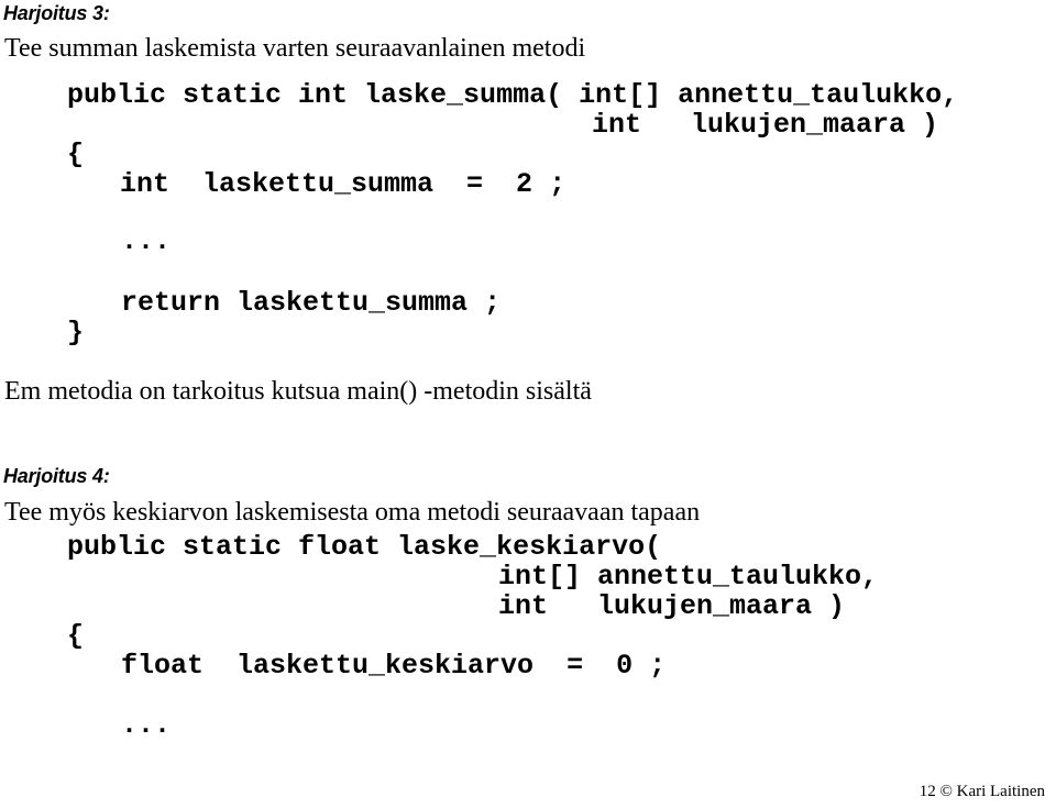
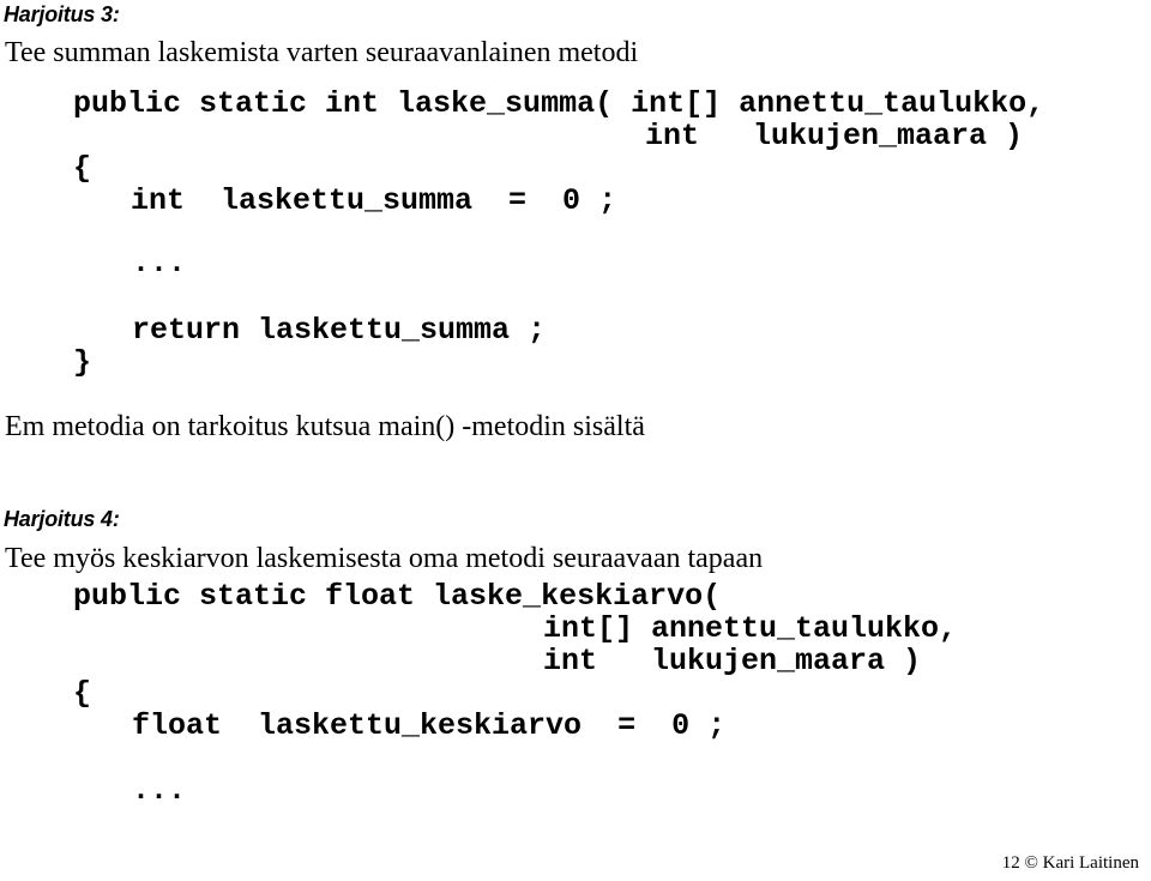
  Harjoitus 3:
  Tee summan laskemista varten seuraavanlainen metodi
  public static int laske_summa( int[] annettu_taulukko,
  int lukujen_maara )
  {
- int laskettu_summa = 2 ;
+ int laskettu_summa = 0 ;
  ...
  return laskettu_summa ;
  }
  Em metodia on tarkoitus kutsua main() -metodin sisältä
  Harjoitus 4:
  Tee myös keskiarvon laskemisesta oma metodi seuraavaan tapaan
  public static float laske_keskiarvo(
  int[] annettu_taulukko,
  int lukujen_maara )
  {
  float laskettu_keskiarvo = 0 ;
  ...
  12 © Kari Laitinen
